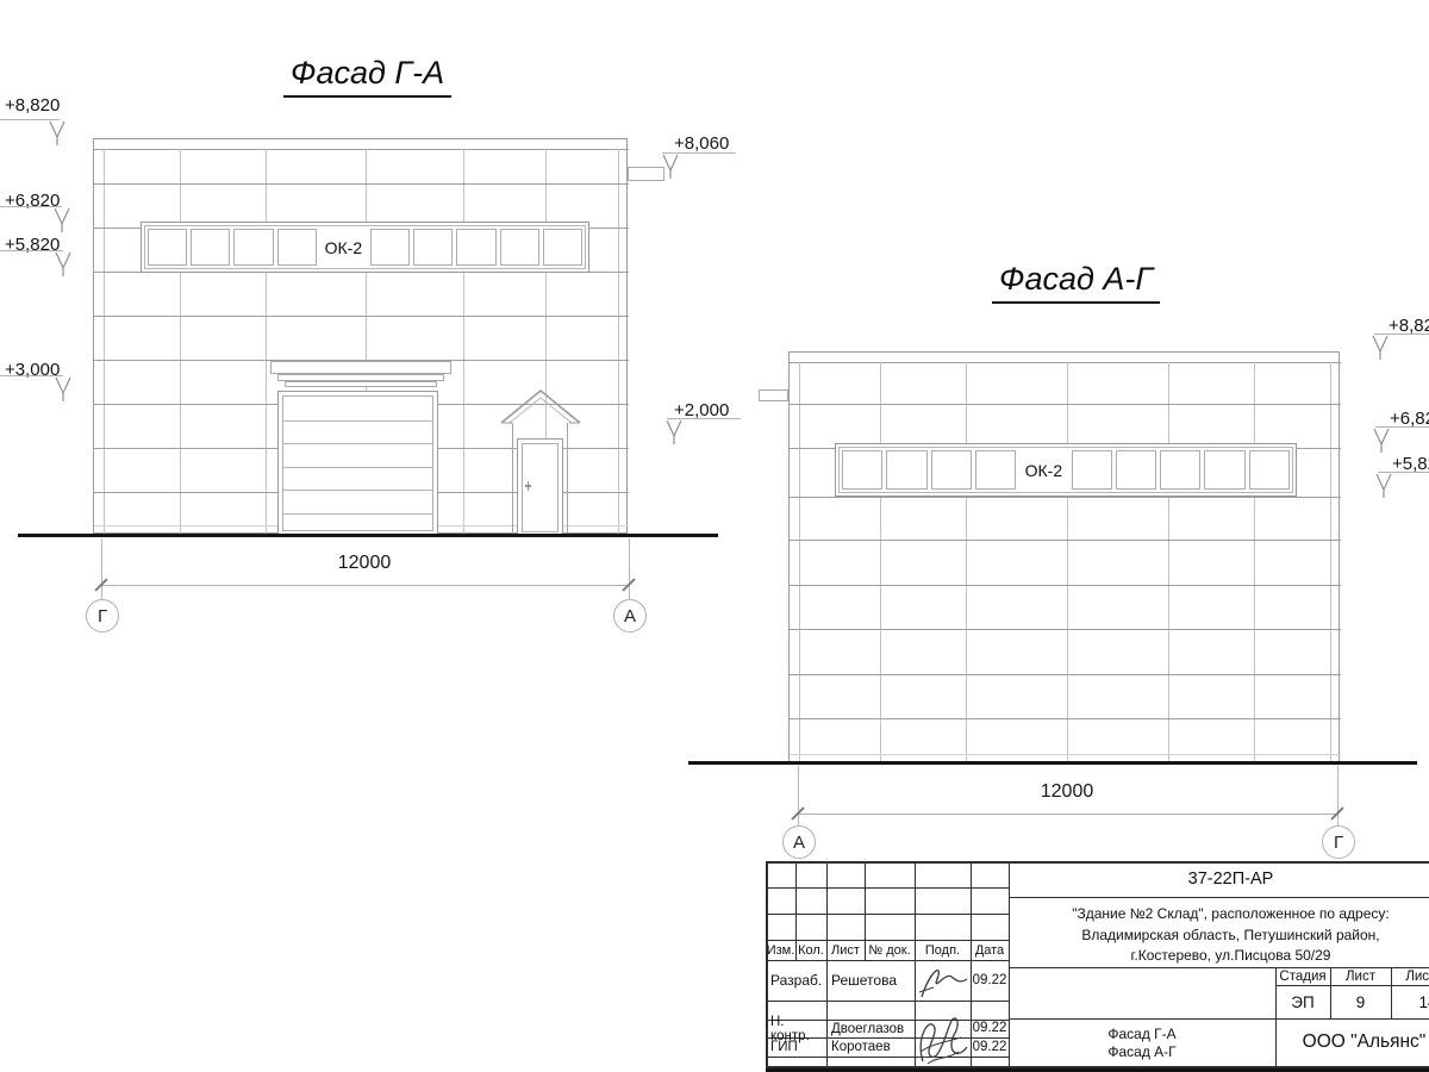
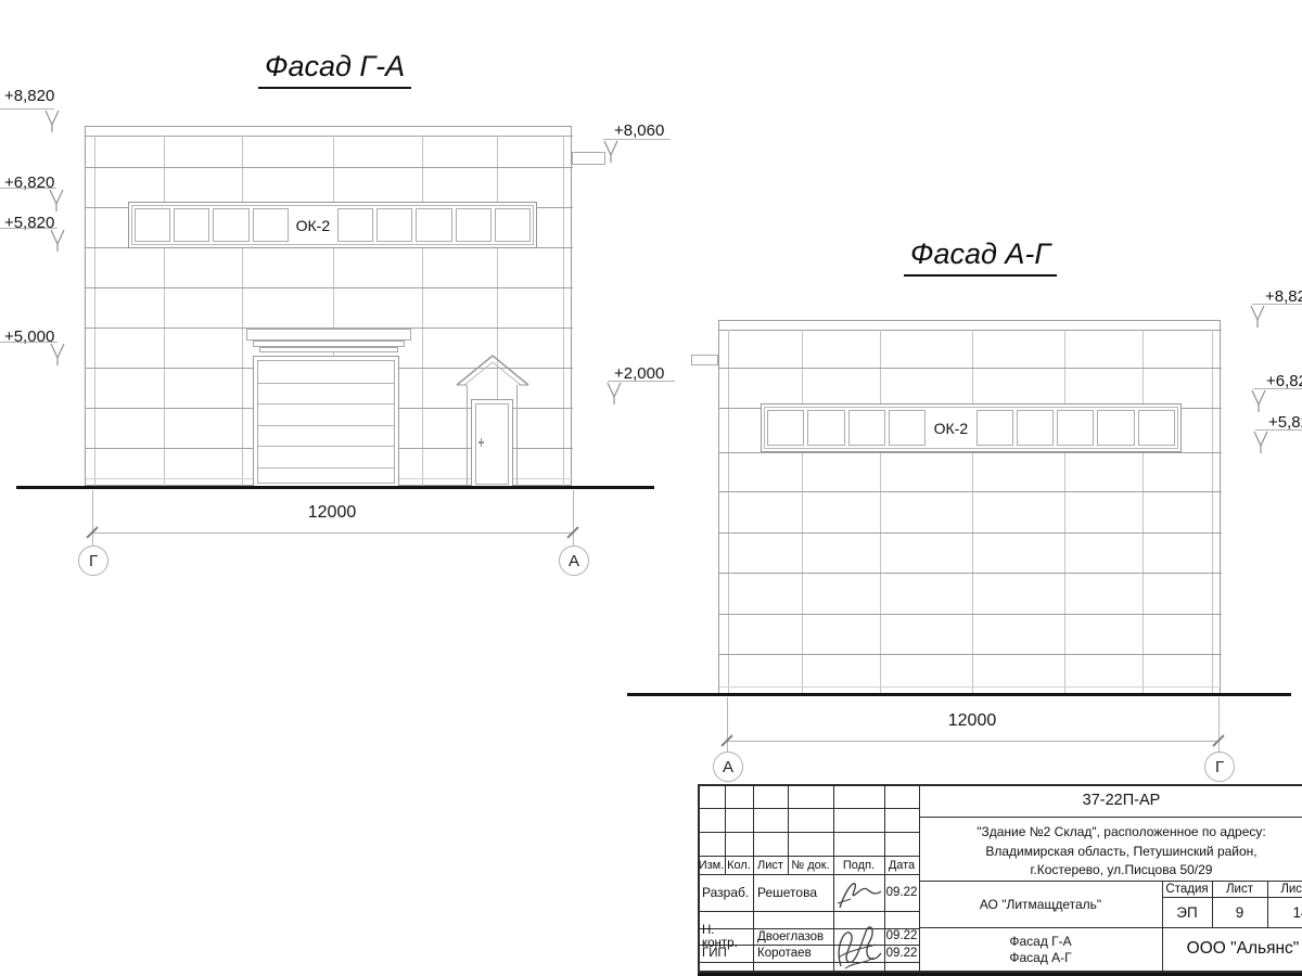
  Фасад Г-А
  ОК-2
  12000
  Г
  А
  +8,820
  +6,820
  +5,820
- +3,000
+ +5,000
  +8,060
  +2,000
  Фасад А-Г
  ОК-2
  12000
  А
  Г
  +8,8
  +6,8
  +5,8
  Изм.
  Кол.
  Лист
  № док.
  Подп.
  Дата
  Разраб.
  Решетова
  09.22
  Н. контр.
  Двоеглазов
  09.22
  ГИП
  Коротаев
  09.22
  37-22П-АР
  "Здание №2 Склад", расположенное по адресу:
  Владимирская область, Петушинский район,
  г.Костерево, ул.Писцова 50/29
+ АО "Литмащдеталь"
  Стадия
  Лист
  ЭП
  9
  Фасад Г-А
  Фасад А-Г
  ООО "Альянс"
